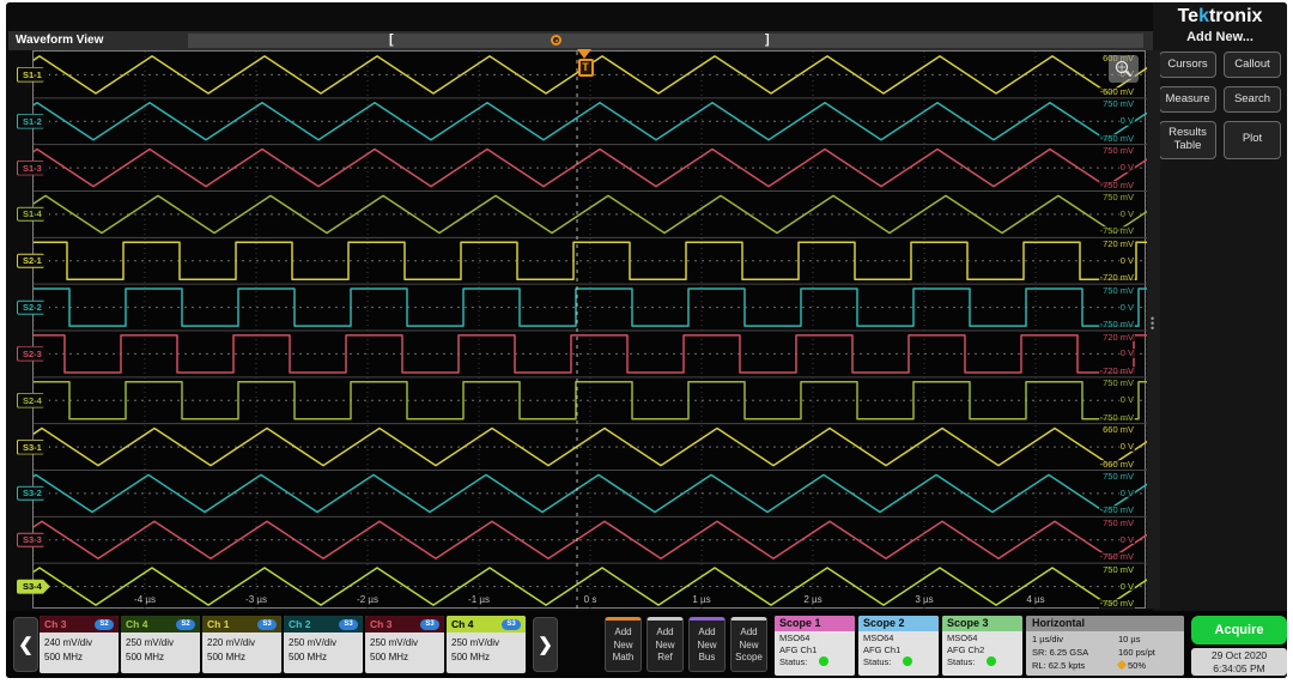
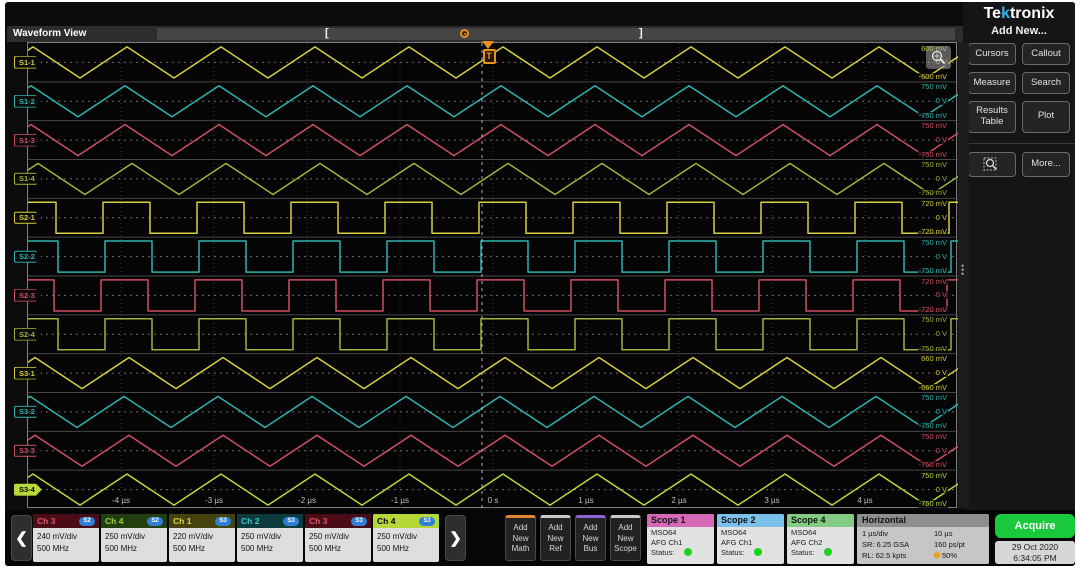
  Tektronix
  Add New...
  Cursors
  Callout
  Measure
  Search
  Results Table
  Plot
+ More...
  Waveform View
  [
  ]
  S1-1
  600 mV
  0 V
  -600 mV
  S1-2
  750 mV
  0 V
  -750 mV
  S1-3
  750 mV
  0 V
  -750 mV
  S1-4
  750 mV
  0 V
  -750 mV
  S2-1
  720 mV
  0 V
  -720 mV
  S2-2
  750 mV
  0 V
  -750 mV
  S2-3
  720 mV
  0 V
  -720 mV
  S2-4
  750 mV
  0 V
  -750 mV
  S3-1
  660 mV
  0 V
  -660 mV
  S3-2
  750 mV
  0 V
  -750 mV
  S3-3
  750 mV
  0 V
  -750 mV
  S3-4
  750 mV
  0 V
  -750 mV
  -4 µs
  -3 µs
  -2 µs
  -1 µs
  0 s
  1 µs
  2 µs
  3 µs
  4 µs
  T
  •
  •
  •
  ❮
  Ch 3
  240 mV/div
  500 MHz
  Ch 4
  250 mV/div
  500 MHz
  Ch 1
  220 mV/div
  500 MHz
  Ch 2
  250 mV/div
  500 MHz
  Ch 3
  250 mV/div
  500 MHz
  Ch 4
  250 mV/div
  500 MHz
  ❯
  Add New Math
  Add New Ref
  Add New Bus
  Add New Scope
  Scope 1
  MSO64
  AFG Ch1
  Status:
  Scope 2
  MSO64
  AFG Ch1
  Status:
- Scope 3
+ Scope 4
  MSO64
  AFG Ch2
  Status:
  Horizontal
  1 µs/div
  10 µs
  SR: 6.25 GSA
  160 ps/pt
  RL: 62.5 kpts
  50%
  Acquire
  29 Oct 2020
  6:34:05 PM
